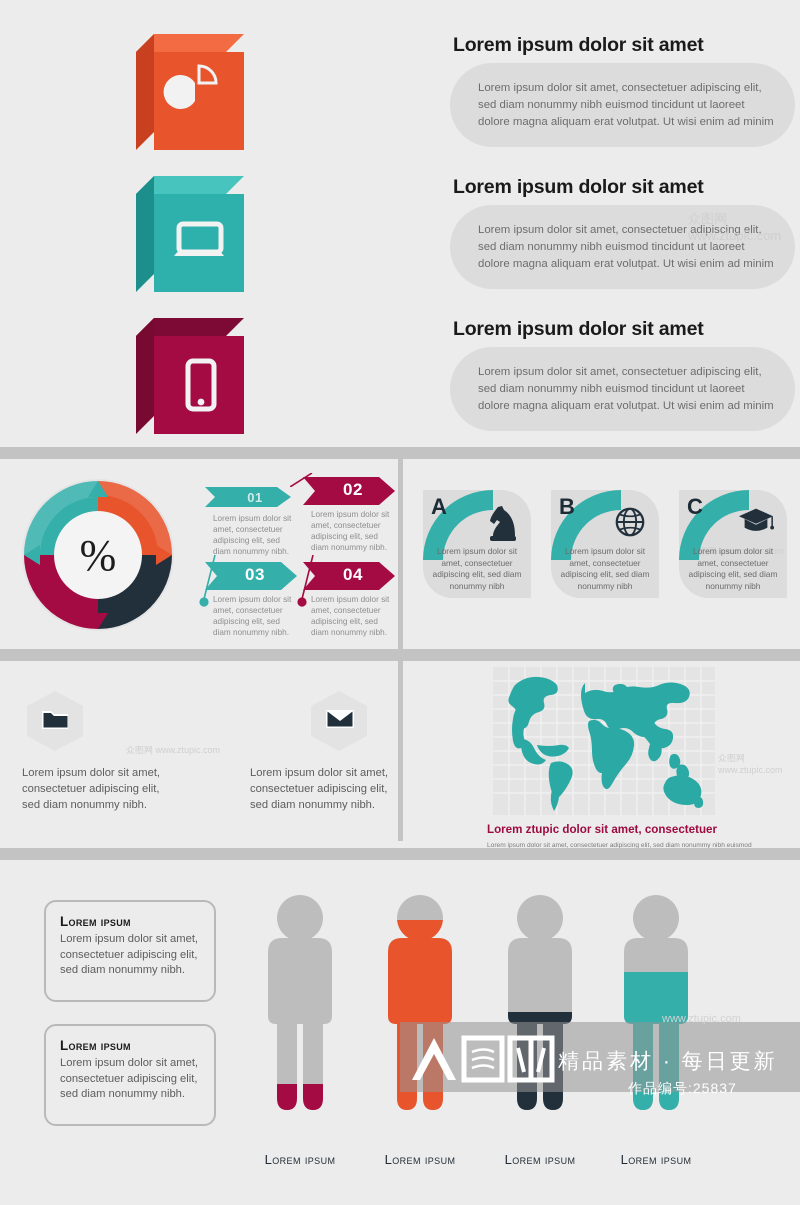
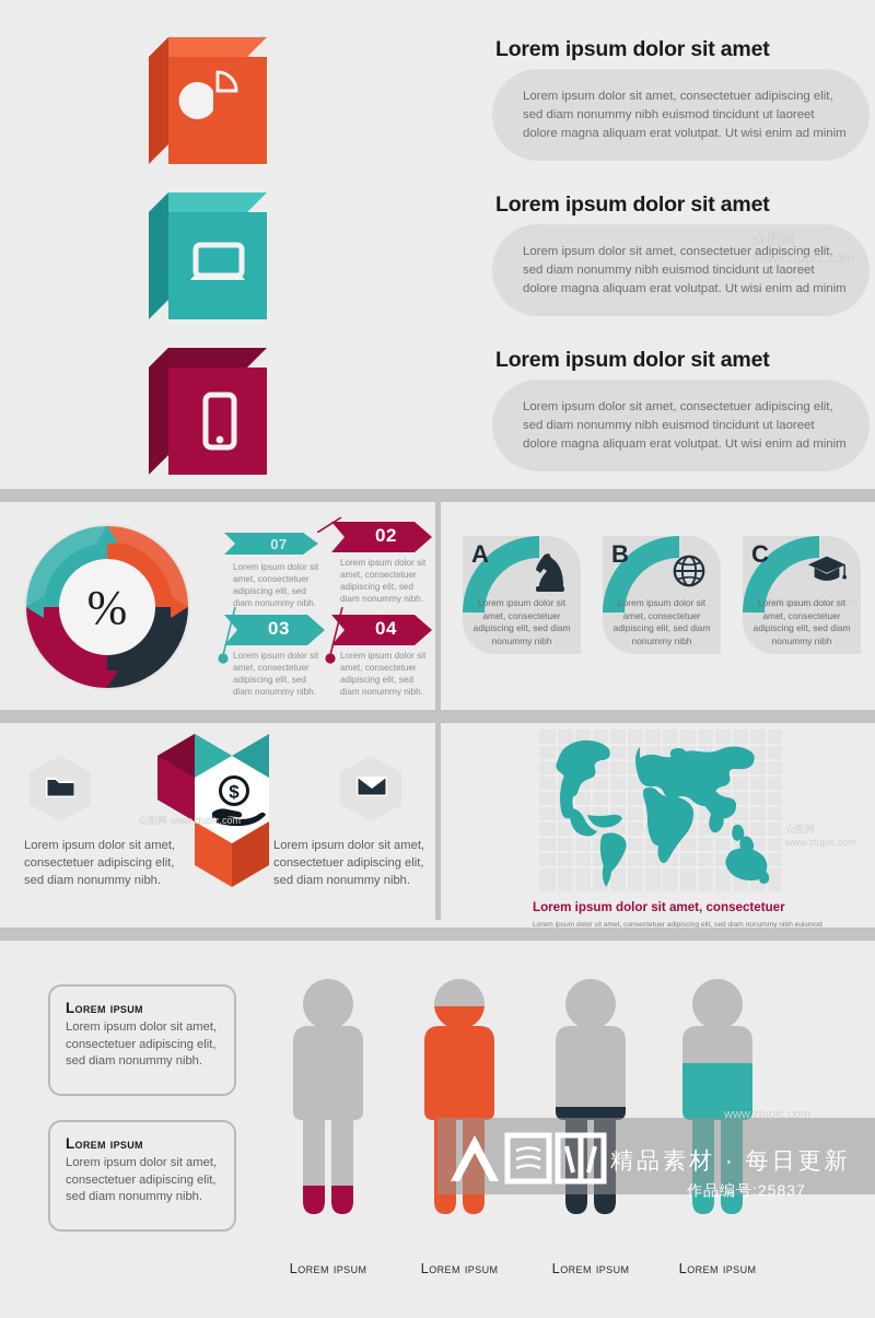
  Lorem ipsum dolor sit amet
  Lorem ipsum dolor sit amet, consectetuer adipiscing elit, sed diam nonummy nibh euismod tincidunt ut laoreet dolore magna aliquam erat volutpat. Ut wisi enim ad minim
  Lorem ipsum dolor sit amet
  Lorem ipsum dolor sit amet, consectetuer adipiscing elit, sed diam nonummy nibh euismod tincidunt ut laoreet dolore magna aliquam erat volutpat. Ut wisi enim ad minim
  Lorem ipsum dolor sit amet
  Lorem ipsum dolor sit amet, consectetuer adipiscing elit, sed diam nonummy nibh euismod tincidunt ut laoreet dolore magna aliquam erat volutpat. Ut wisi enim ad minim
  %
- 01
+ 07
  Lorem ipsum dolor sit amet, consectetuer adipiscing elit, sed diam nonummy nibh.
  02
  Lorem ipsum dolor sit amet, consectetuer adipiscing elit, sed diam nonummy nibh.
  03
  Lorem ipsum dolor sit amet, consectetuer adipiscing elit, sed diam nonummy nibh.
  04
  Lorem ipsum dolor sit amet, consectetuer adipiscing elit, sed diam nonummy nibh.
  A
  Lorem ipsum dolor sit amet, consectetuer adipiscing elit, sed diam nonummy nibh
  B
  Lorem ipsum dolor sit amet, consectetuer adipiscing elit, sed diam nonummy nibh
  C
  Lorem ipsum dolor sit amet, consectetuer adipiscing elit, sed diam nonummy nibh
  Lorem ipsum dolor sit amet, consectetuer adipiscing elit, sed diam nonummy nibh.
+ $
  Lorem ipsum dolor sit amet, consectetuer adipiscing elit, sed diam nonummy nibh.
- Lorem ztupic dolor sit amet, consectetuer
+ Lorem ipsum dolor sit amet, consectetuer
  Lorem ipsum
  Lorem ipsum dolor sit amet, consectetuer adipiscing elit, sed diam nonummy nibh.
  Lorem ipsum
  Lorem ipsum dolor sit amet, consectetuer adipiscing elit, sed diam nonummy nibh.
  Lorem ipsum
  Lorem ipsum
  Lorem ipsum
  Lorem ipsum
  众图网 www.ztupic.com
  图网 www.ztupic.com
  众图网 www.ztupic.com
  众图网 www.ztupic.com
  精品素材 · 每日更新
  作品编号:25837
  www.ztupic.com
